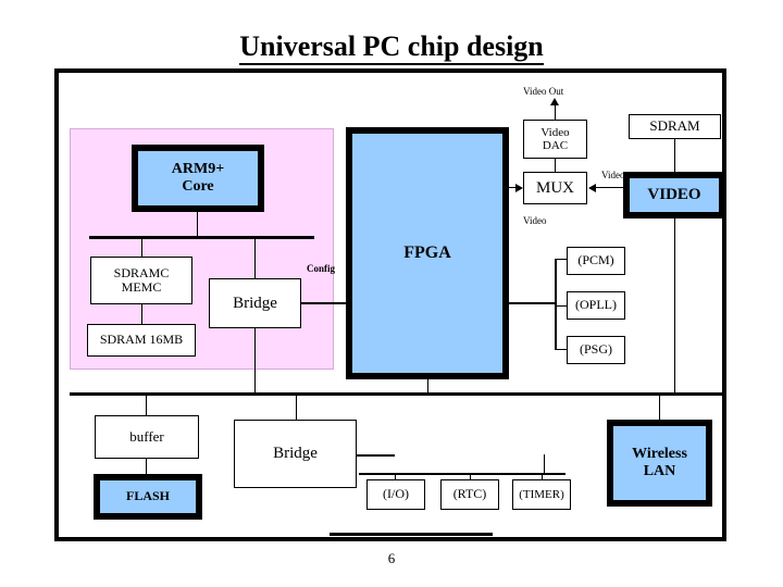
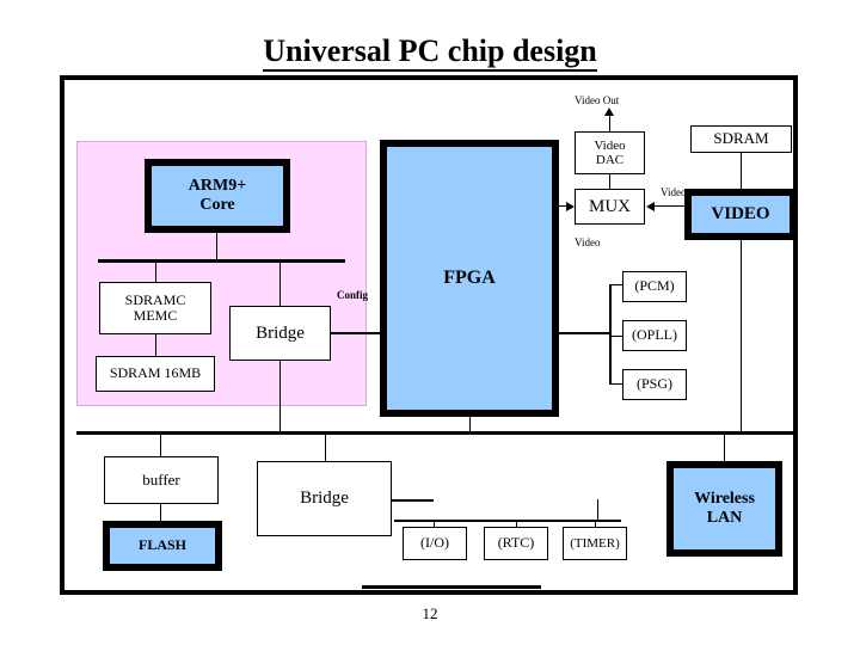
  Universal PC chip design
  Video Out
  Video
  DAC
  MUX
  Vide
  Video
  SDRAM
  VIDEO
  ARM9+
  Core
  SDRAMC
  MEMC
  SDRAM 16MB
  Bridge
  Config
  FPGA
  (PCM)
  (OPLL)
  (PSG)
  buffer
  FLASH
  Bridge
  (I/O)
  (RTC)
  (TIMER)
  Wireless
  LAN
- 6
+ 12
